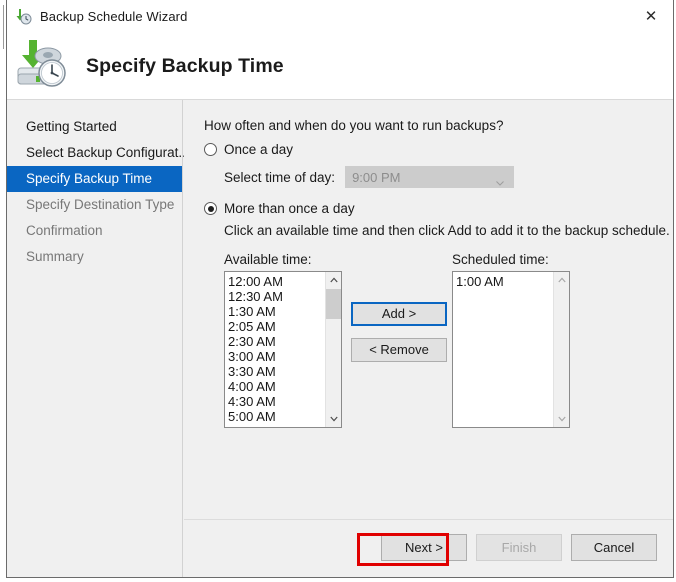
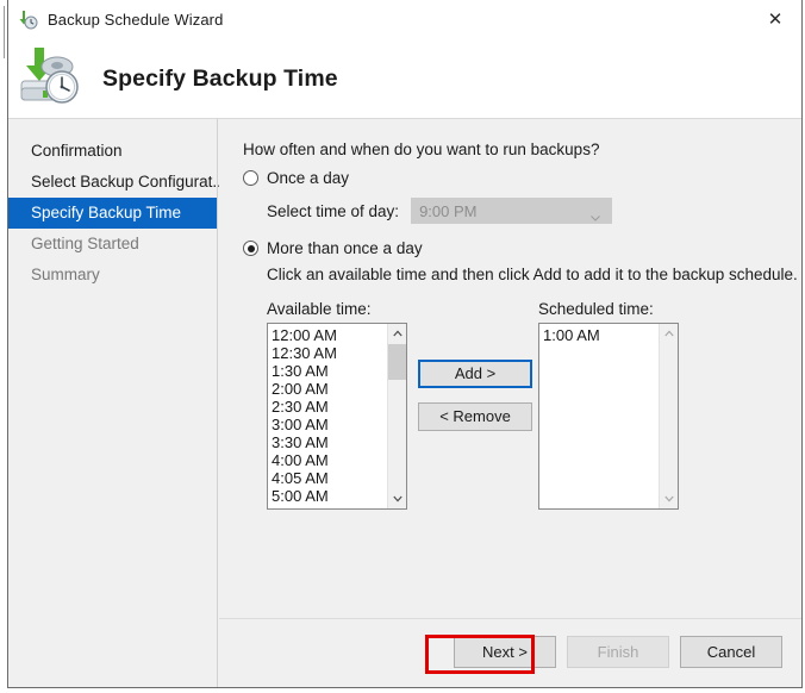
  Backup Schedule Wizard
  ✕
  Specify Backup Time
- Getting Started
+ Confirmation
  Select Backup Configurat.
  Specify Backup Time
- Specify Destination Type
- Confirmation
+ Getting Started
  Summary
  How often and when do you want to run backups?
  Once a day
  Select time of day:
  9:00 PM
  More than once a day
  Click an available time and then click Add to add it to the backup schedule.
  Available time:
  12:00 AM
  12:30 AM
  1:30 AM
- 2:05 AM
+ 2:00 AM
  2:30 AM
  3:00 AM
  3:30 AM
  4:00 AM
- 4:30 AM
+ 4:05 AM
  5:00 AM
  Add >
  < Remove
  Scheduled time:
  1:00 AM
  Next >
  Finish
  Cancel
